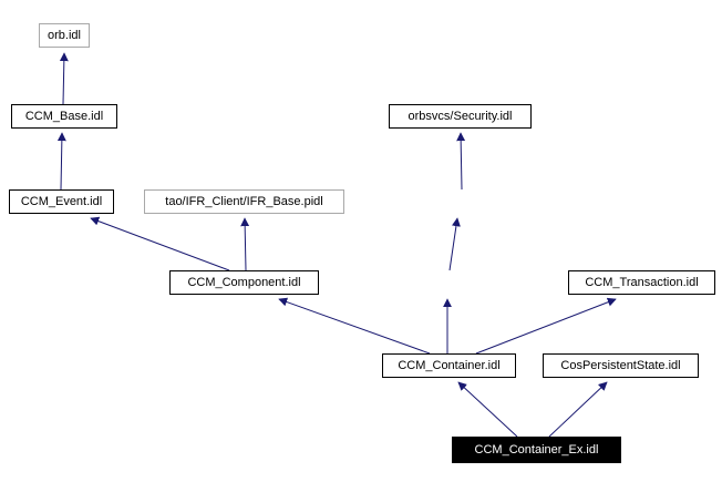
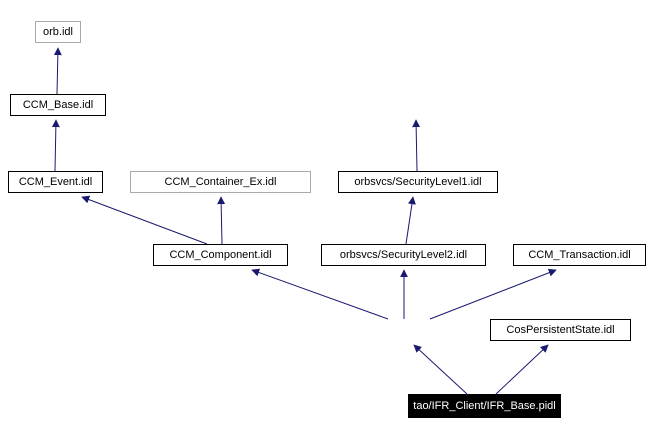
  orb.idl
  CCM_Base.idl
- orbsvcs/Security.idl
  CCM_Event.idl
- tao/IFR_Client/IFR_Base.pidl
+ CCM_Container_Ex.idl
+ orbsvcs/SecurityLevel1.idl
  CCM_Component.idl
+ orbsvcs/SecurityLevel2.idl
  CCM_Transaction.idl
- CCM_Container.idl
  CosPersistentState.idl
- CCM_Container_Ex.idl
+ tao/IFR_Client/IFR_Base.pidl
